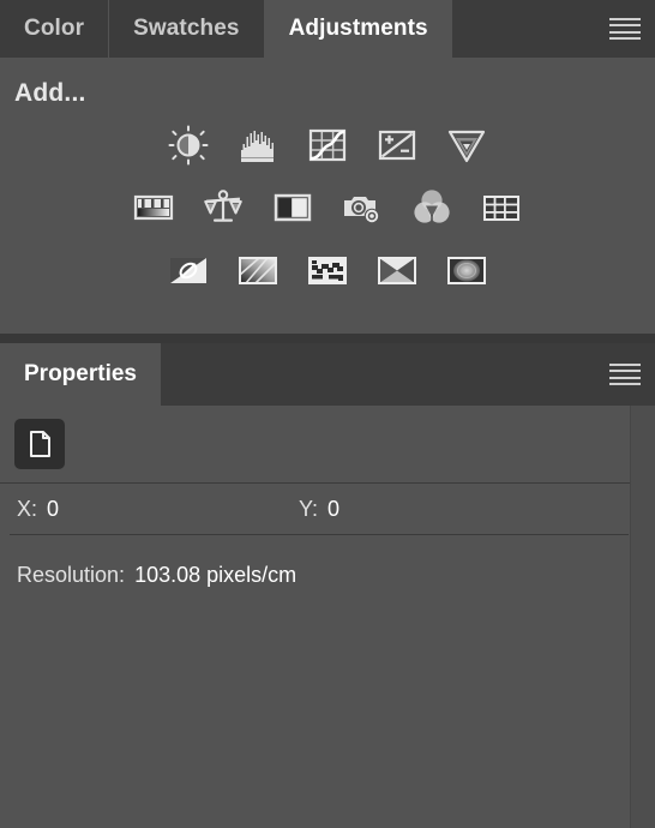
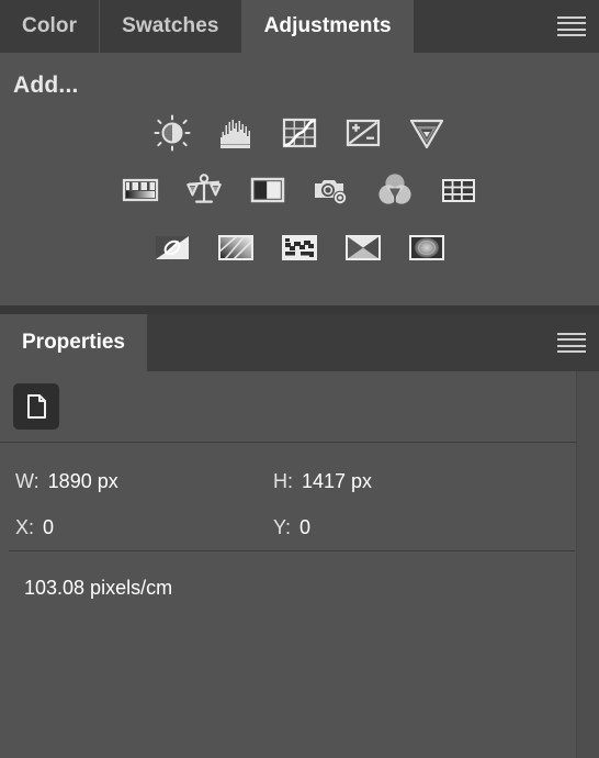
  Color
  Swatches
  Adjustments
  Add...
  Properties
+ W:
+ 1890 px
+ H:
+ 1417 px
  X:
  0
  Y:
  0
- Resolution:
  103.08 pixels/cm
